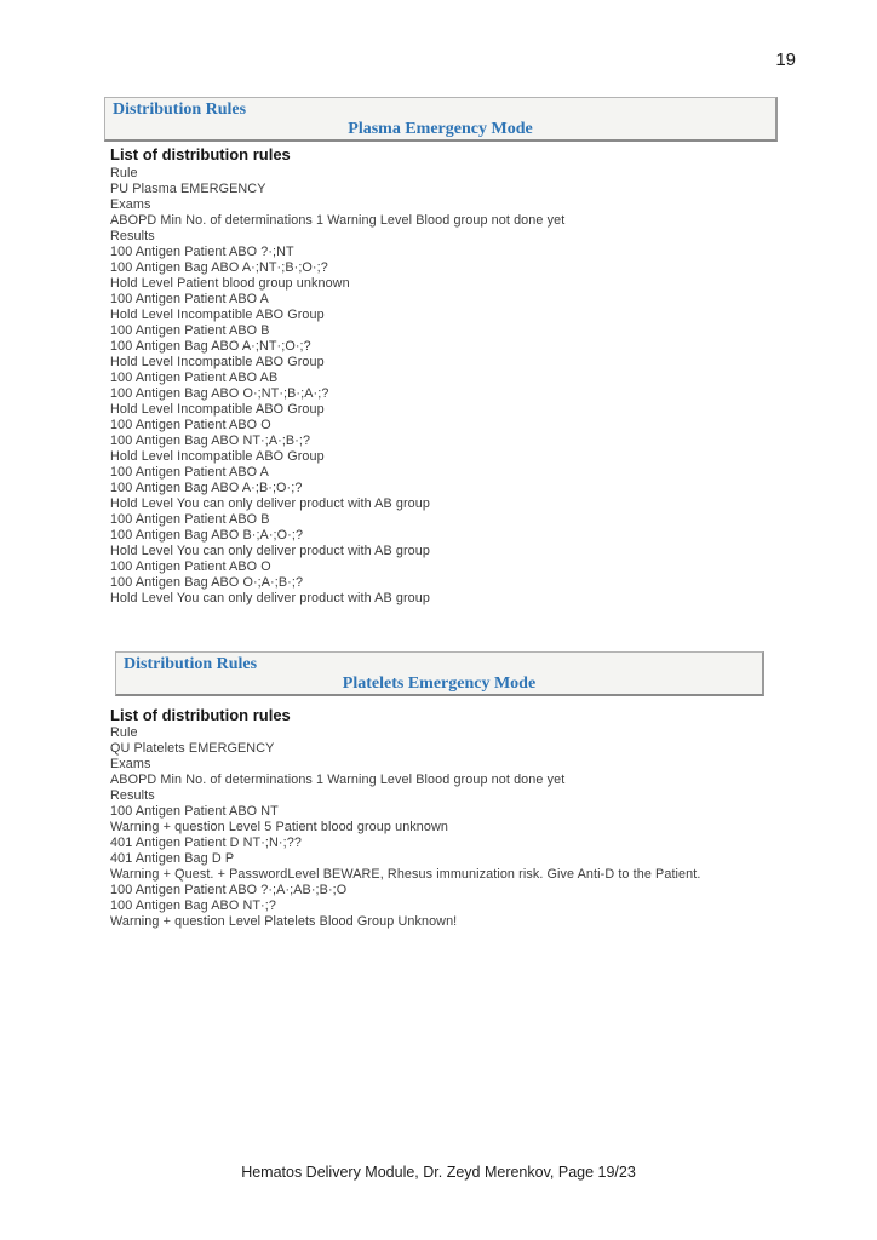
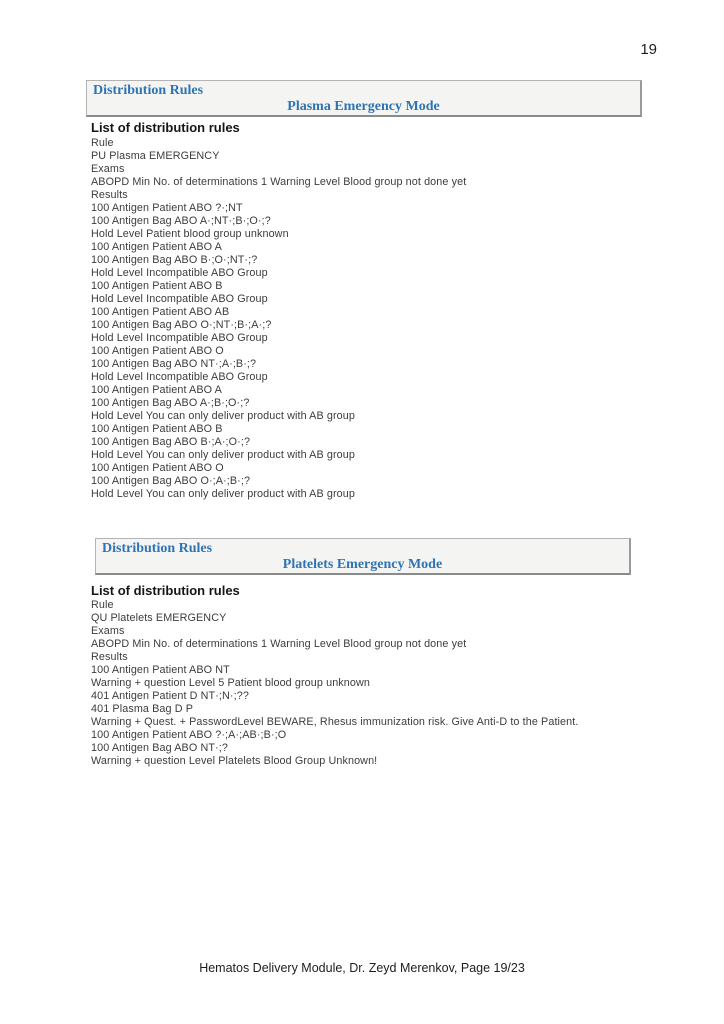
  19
  Distribution Rules
  Plasma Emergency Mode
  List of distribution rules
  Rule
  PU Plasma EMERGENCY
  Exams
  ABOPD Min No. of determinations 1 Warning Level Blood group not done yet
  Results
  100 Antigen Patient ABO ?·;NT
  100 Antigen Bag ABO A·;NT·;B·;O·;?
  Hold Level Patient blood group unknown
  100 Antigen Patient ABO A
+ 100 Antigen Bag ABO B·;O·;NT·;?
  Hold Level Incompatible ABO Group
  100 Antigen Patient ABO B
- 100 Antigen Bag ABO A·;NT·;O·;?
  Hold Level Incompatible ABO Group
  100 Antigen Patient ABO AB
  100 Antigen Bag ABO O·;NT·;B·;A·;?
  Hold Level Incompatible ABO Group
  100 Antigen Patient ABO O
  100 Antigen Bag ABO NT·;A·;B·;?
  Hold Level Incompatible ABO Group
  100 Antigen Patient ABO A
  100 Antigen Bag ABO A·;B·;O·;?
  Hold Level You can only deliver product with AB group
  100 Antigen Patient ABO B
  100 Antigen Bag ABO B·;A·;O·;?
  Hold Level You can only deliver product with AB group
  100 Antigen Patient ABO O
  100 Antigen Bag ABO O·;A·;B·;?
  Hold Level You can only deliver product with AB group
  Distribution Rules
  Platelets Emergency Mode
  List of distribution rules
  Rule
  QU Platelets EMERGENCY
  Exams
  ABOPD Min No. of determinations 1 Warning Level Blood group not done yet
  Results
  100 Antigen Patient ABO NT
  Warning + question Level 5 Patient blood group unknown
  401 Antigen Patient D NT·;N·;??
- 401 Antigen Bag D P
+ 401 Plasma Bag D P
  Warning + Quest. + PasswordLevel BEWARE, Rhesus immunization risk. Give Anti-D to the Patient.
  100 Antigen Patient ABO ?·;A·;AB·;B·;O
  100 Antigen Bag ABO NT·;?
  Warning + question Level Platelets Blood Group Unknown!
  Hematos Delivery Module, Dr. Zeyd Merenkov, Page 19/23
